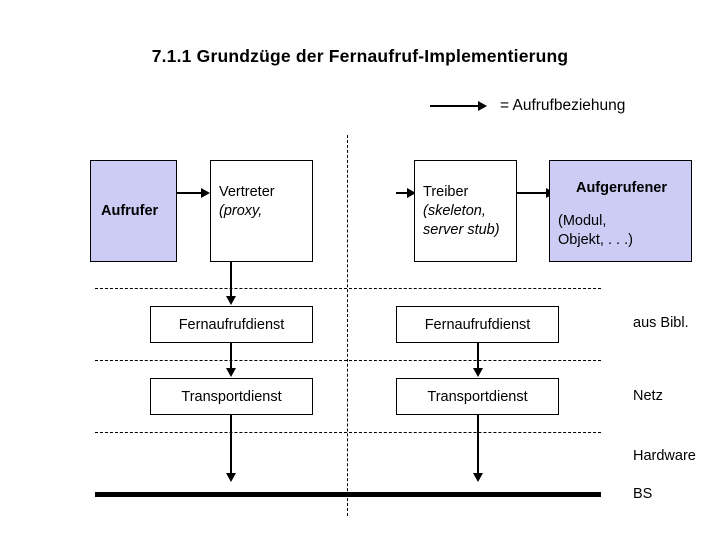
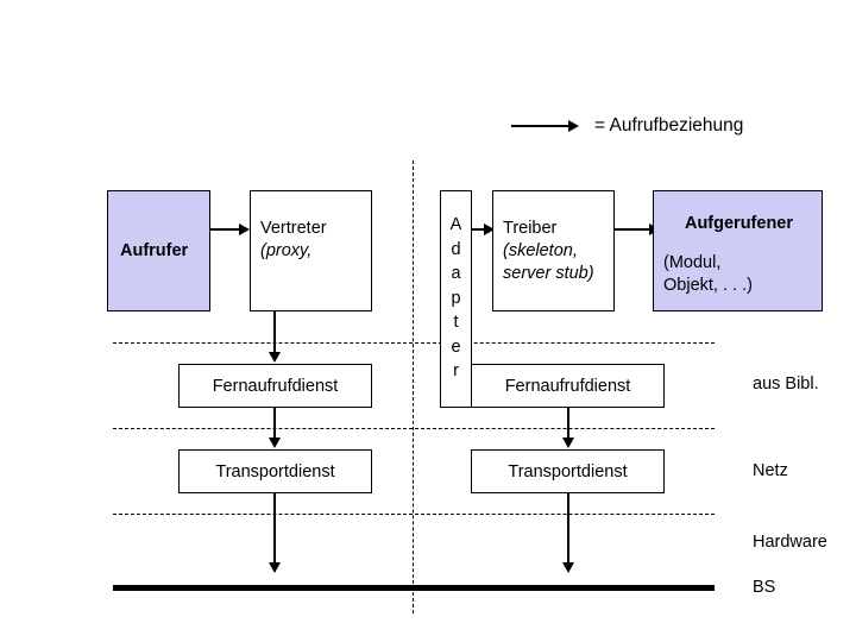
- 7.1.1 Grundzüge der Fernaufruf-Implementierung
  = Aufrufbeziehung
  Aufrufer
  Vertreter
  (proxy,
  Fernaufrufdienst
  Transportdienst
+ A
+ d
+ a
+ p
+ t
+ e
+ r
  Treiber
  (skeleton,
  server stub)
  Aufgerufener
  (Modul,
  Objekt, . . .)
  Fernaufrufdienst
  Transportdienst
  aus Bibl.
  Netz
  Hardware
  BS
